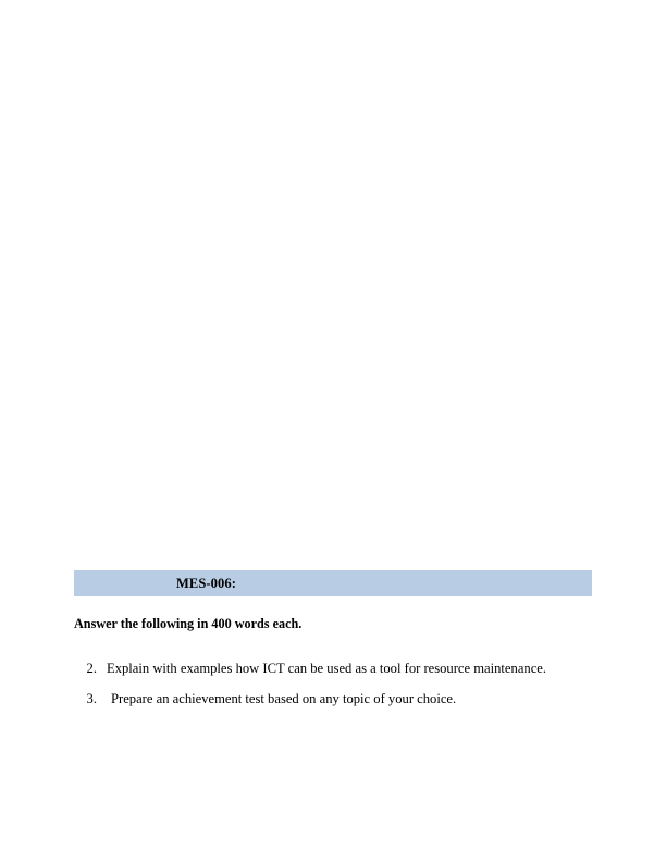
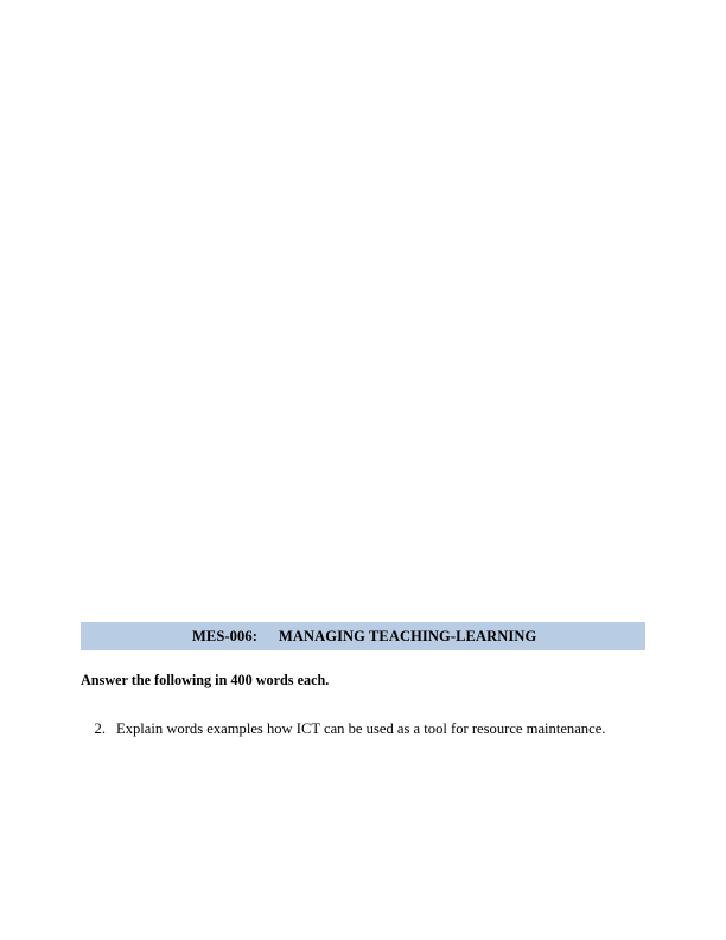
  MES-006:
+ MANAGING TEACHING-LEARNING
  Answer the following in 400 words each.
  2.
- Explain with examples how ICT can be used as a tool for resource maintenance.
+ Explain words examples how ICT can be used as a tool for resource maintenance.
- 3.
- Prepare an achievement test based on any topic of your choice.
